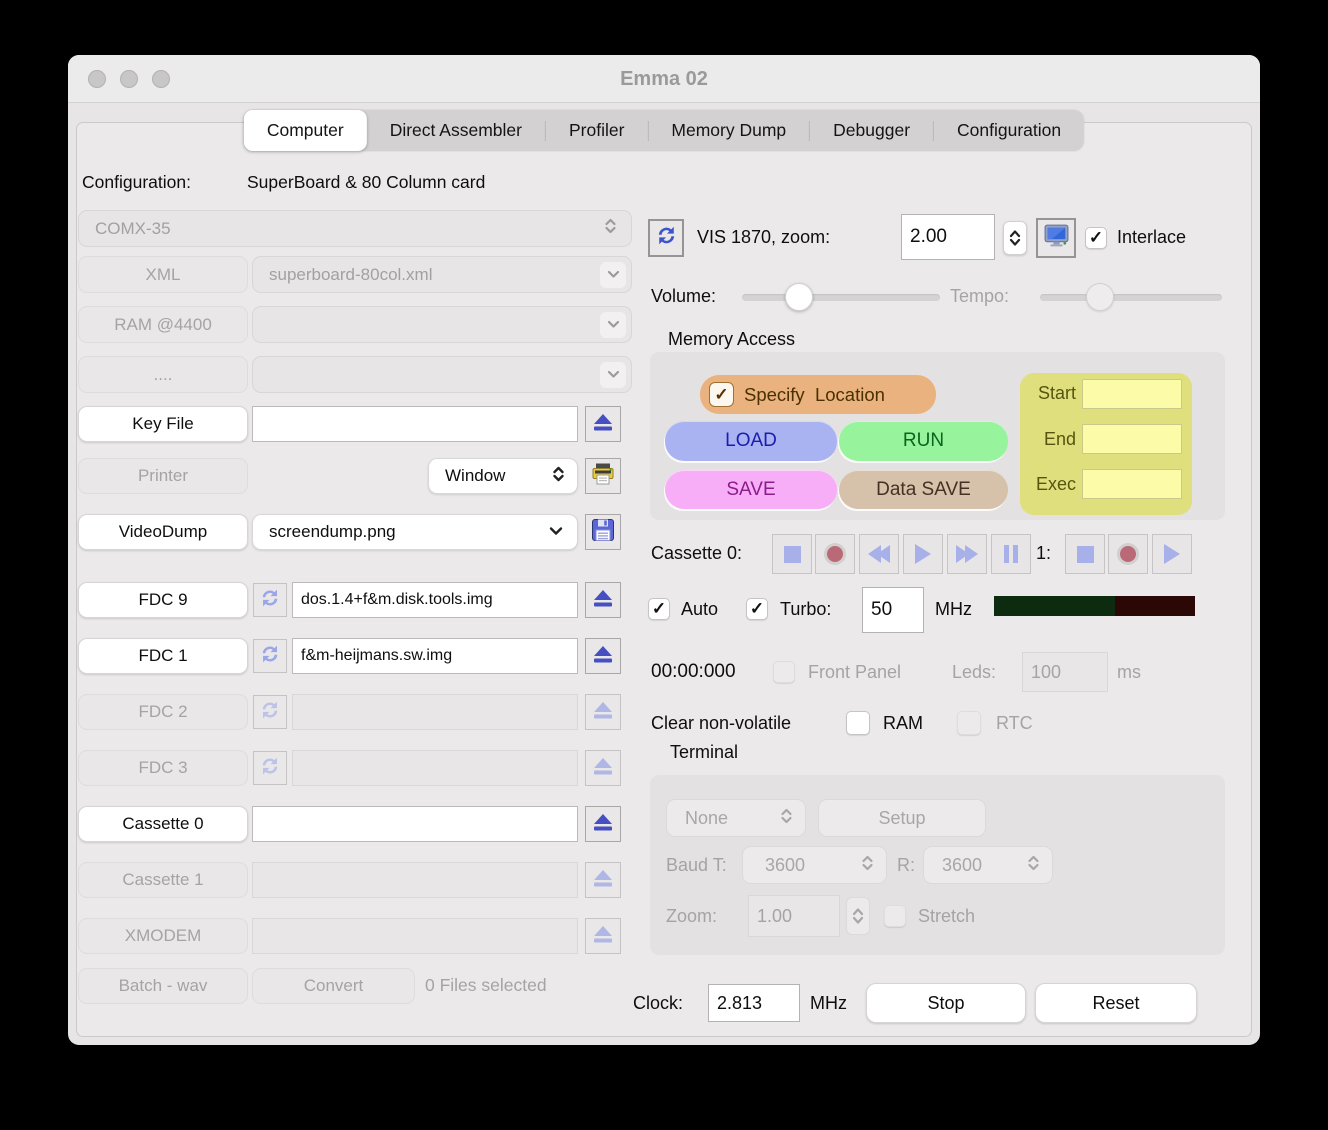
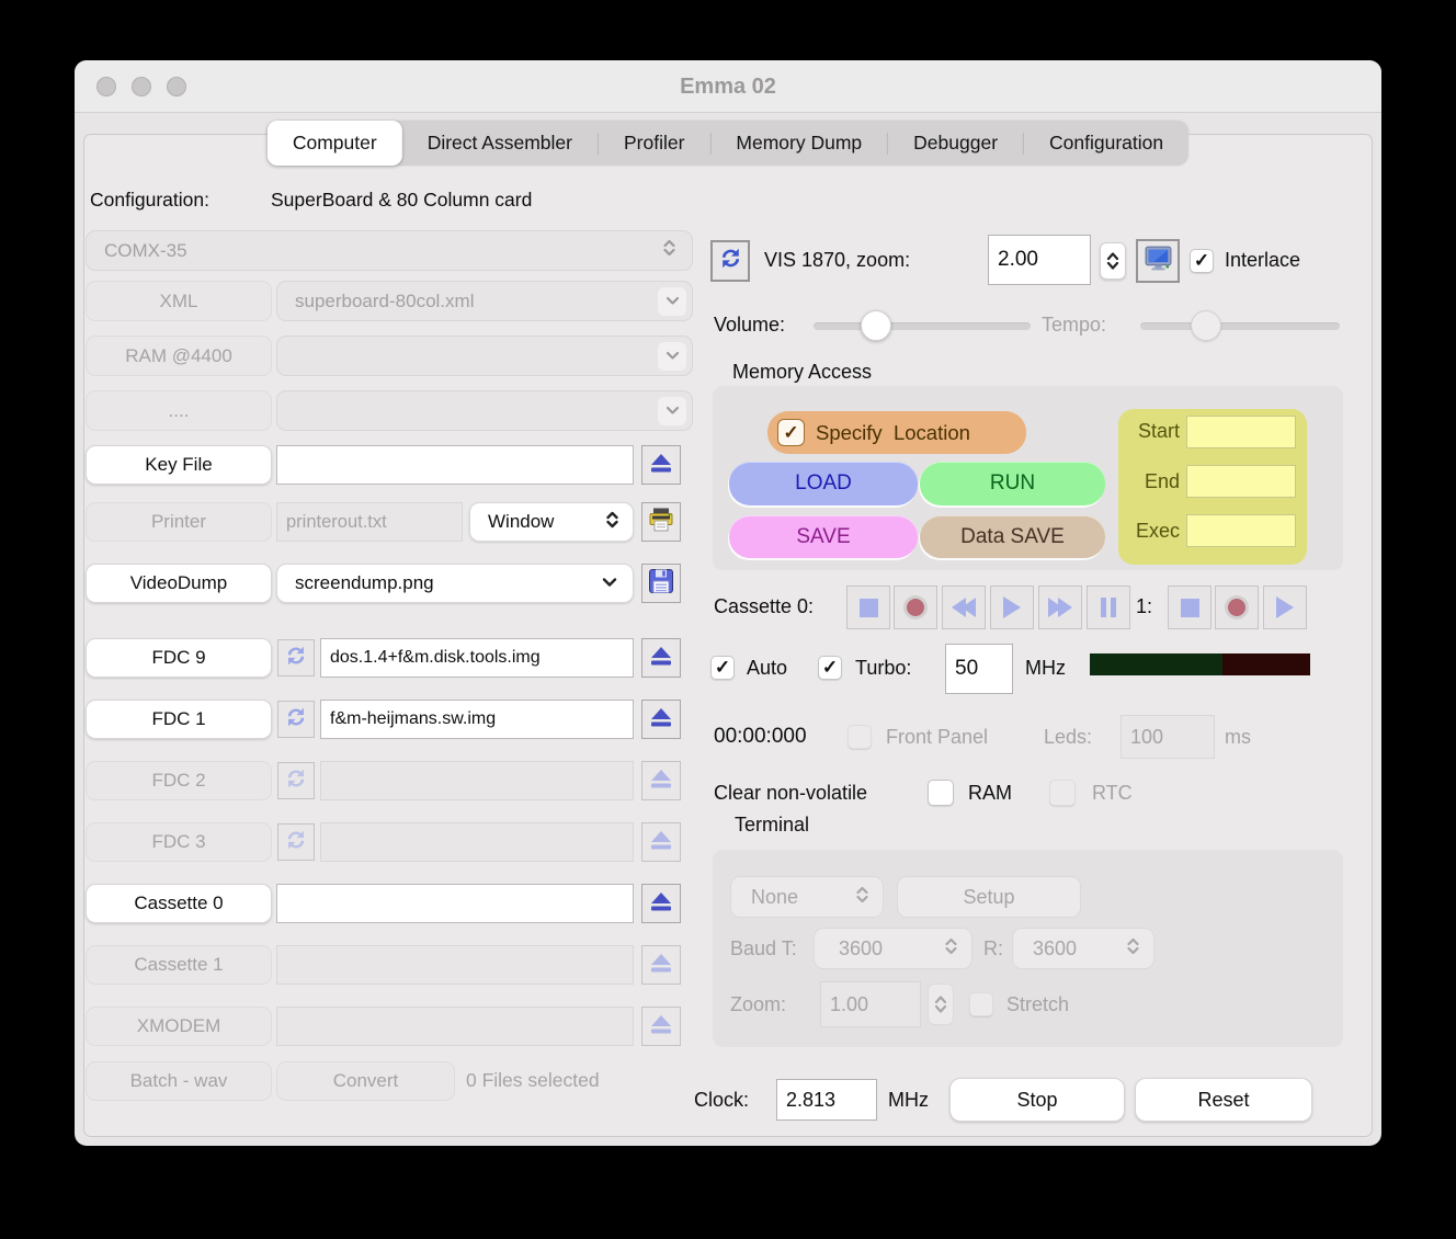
  Emma 02
  Computer
  Direct Assembler
  Profiler
  Memory Dump
  Debugger
  Configuration
  Configuration:
  SuperBoard & 80 Column card
  COMX-35
  XML
  superboard-80col.xml
  RAM @4400
  ....
  Key File
  Printer
+ printerout.txt
  Window
  VideoDump
  screendump.png
  FDC 9
  dos.1.4+f&m.disk.tools.img
  FDC 1
  f&m-heijmans.sw.img
  FDC 2
  FDC 3
  Cassette 0
  Cassette 1
  XMODEM
  Batch - wav
  Convert
  0 Files selected
  VIS 1870, zoom:
  2.00
  ✓
  Interlace
  Volume:
  Tempo:
  Memory Access
  ✓
  Specify Location
  LOAD
  RUN
  SAVE
  Data SAVE
  Start
  End
  Exec
  Cassette 0:
  1:
  ✓
  Auto
  ✓
  Turbo:
  50
  MHz
  00:00:000
  Front Panel
  Leds:
  100
  ms
  Clear non-volatile
  RAM
  RTC
  Terminal
  None
  Setup
  Baud T:
  3600
  R:
  3600
  Zoom:
  1.00
  Stretch
  Clock:
  2.813
  MHz
  Stop
  Reset
